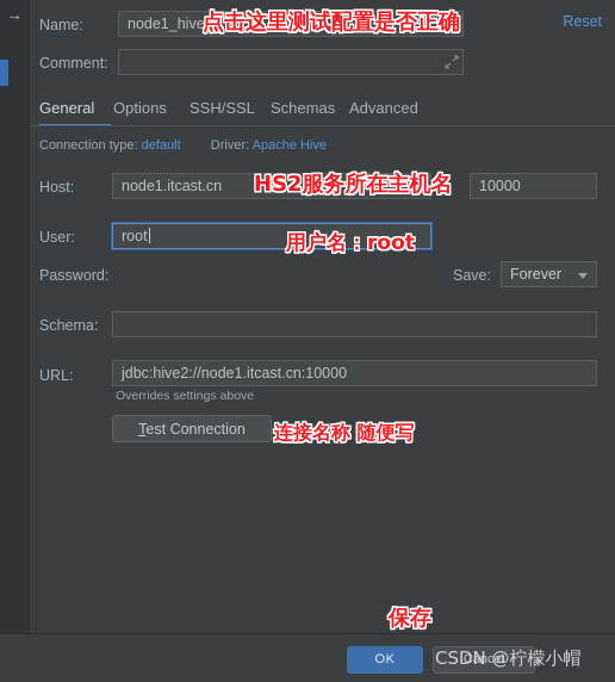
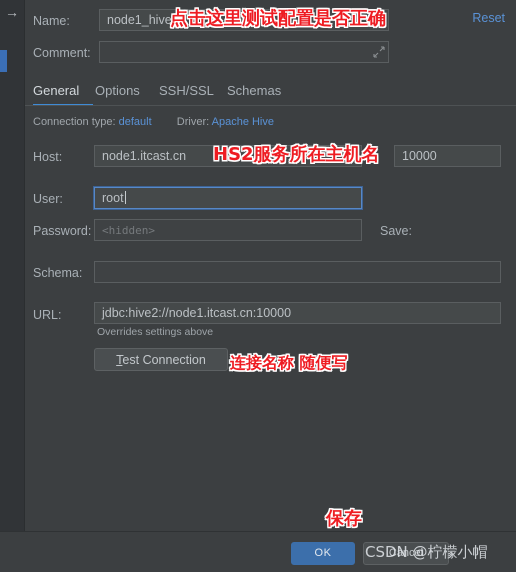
  →
  Name:
  node1_hive
  Comment:
  Reset
  General
  Options
  SSH/SSL
  Schemas
- Advanced
  Connection type: default Driver: Apache Hive
  Host:
  node1.itcast.cn
  10000
  User:
  root
  Password:
+ <hidden>
  Save:
- Forever
  Schema:
  URL:
  jdbc:hive2://node1.itcast.cn:10000
  Overrides settings above
  Test Connection
  OK
  Cancel
  点击这里测试配置是否正确
  HS2服务所在主机名
- 用户名：root
  连接名称 随便写
  保存
  CSDN @柠檬小帽
